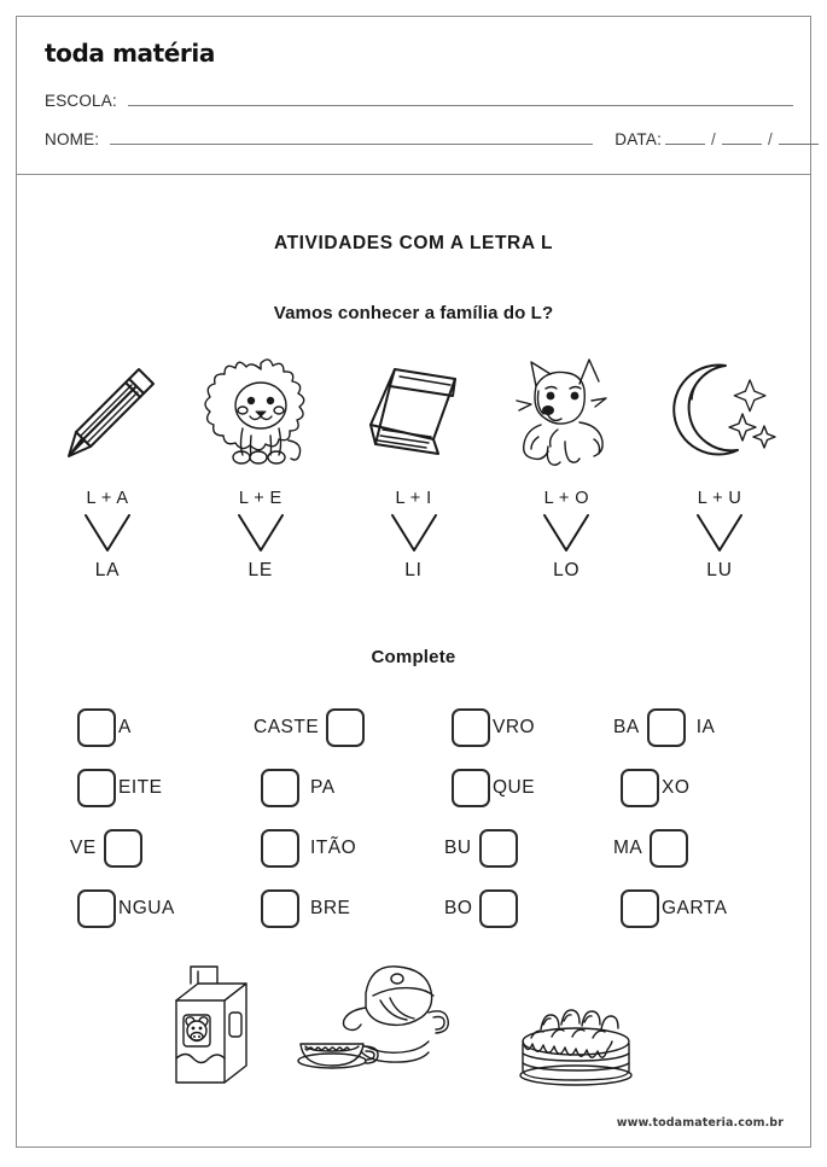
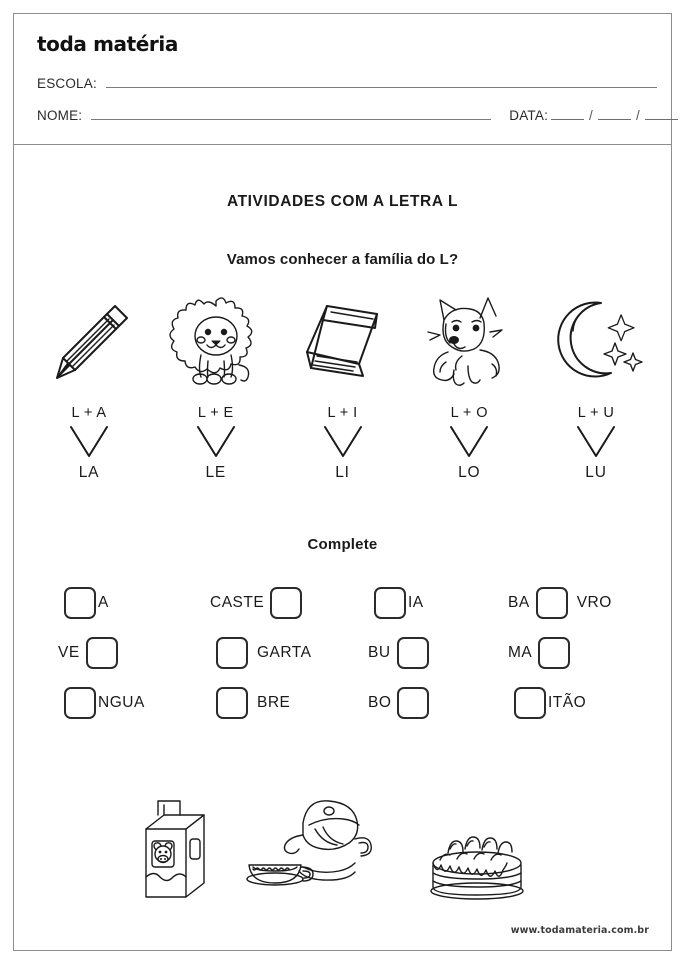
  toda matéria
  ESCOLA:
  NOME:
  DATA:
  /
  /
  ATIVIDADES COM A LETRA L
  Vamos conhecer a família do L?
  L + A
  LA
  L + E
  LE
  L + I
  LI
  L + O
  LO
  L + U
  LU
  Complete
  A
  CASTE
- VRO
+ IA
  BA
- IA
+ VRO
- EITE
- PA
- QUE
- XO
  VE
- ITÃO
+ GARTA
  BU
  MA
  NGUA
  BRE
  BO
- GARTA
+ ITÃO
  www.todamateria.com.br
